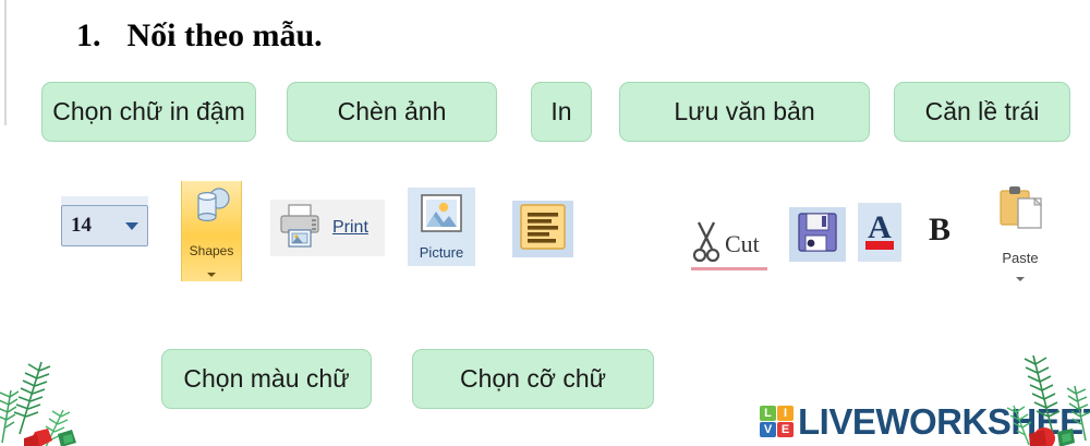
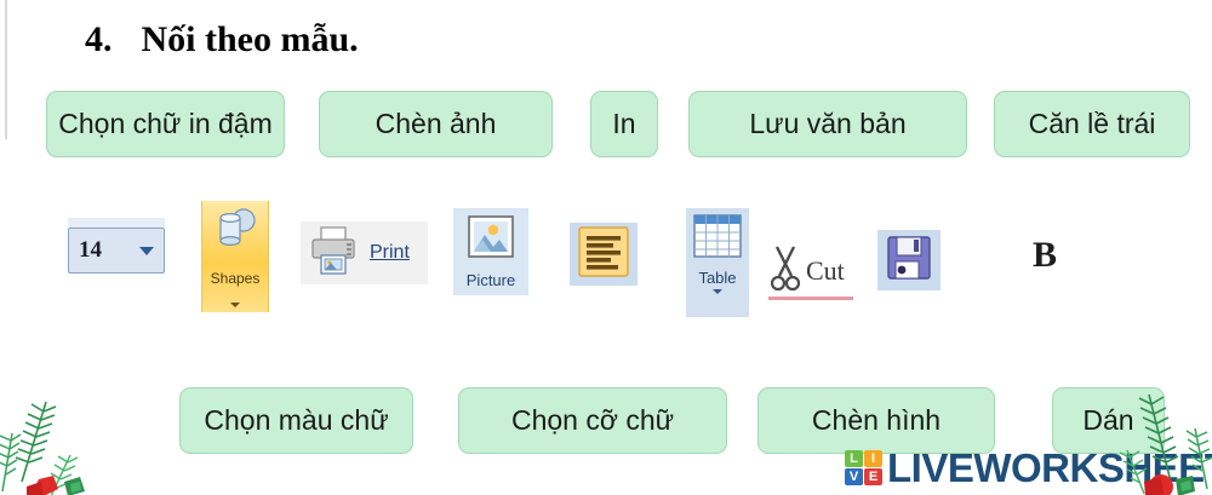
- 1.
+ 4.
  Nối theo mẫu.
  Chọn chữ in đậm
  Chèn ảnh
  In
  Lưu văn bản
  Căn lề trái
  14
  Shapes
  Print
  Picture
+ Table
  Cut
- A
  B
- Paste
  Chọn màu chữ
  Chọn cỡ chữ
+ Chèn hình
+ Dán
  L
  I
  V
  E
  LIVEWORKSHEE
